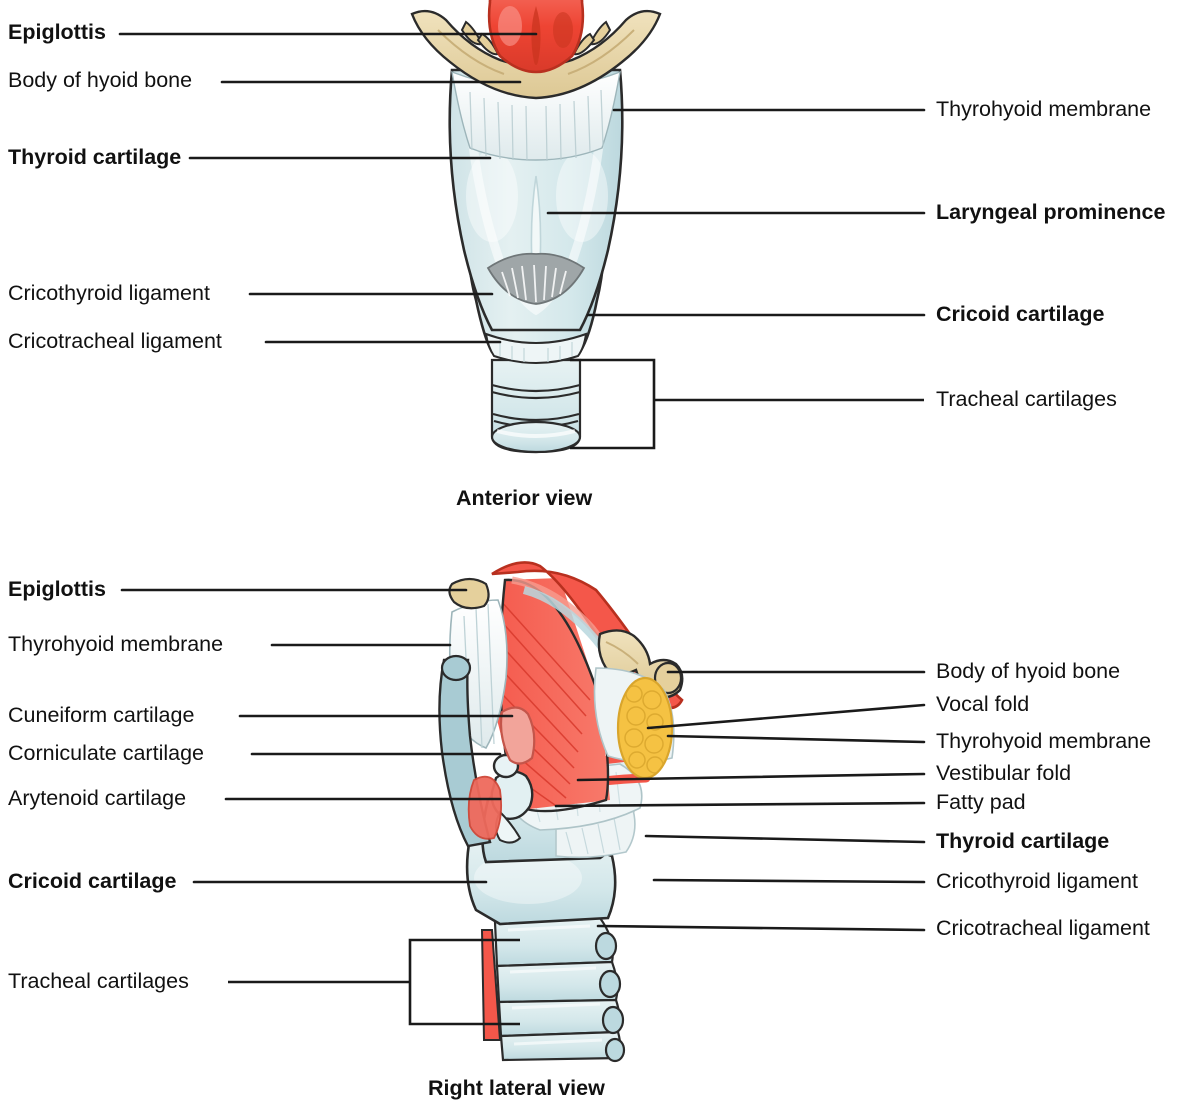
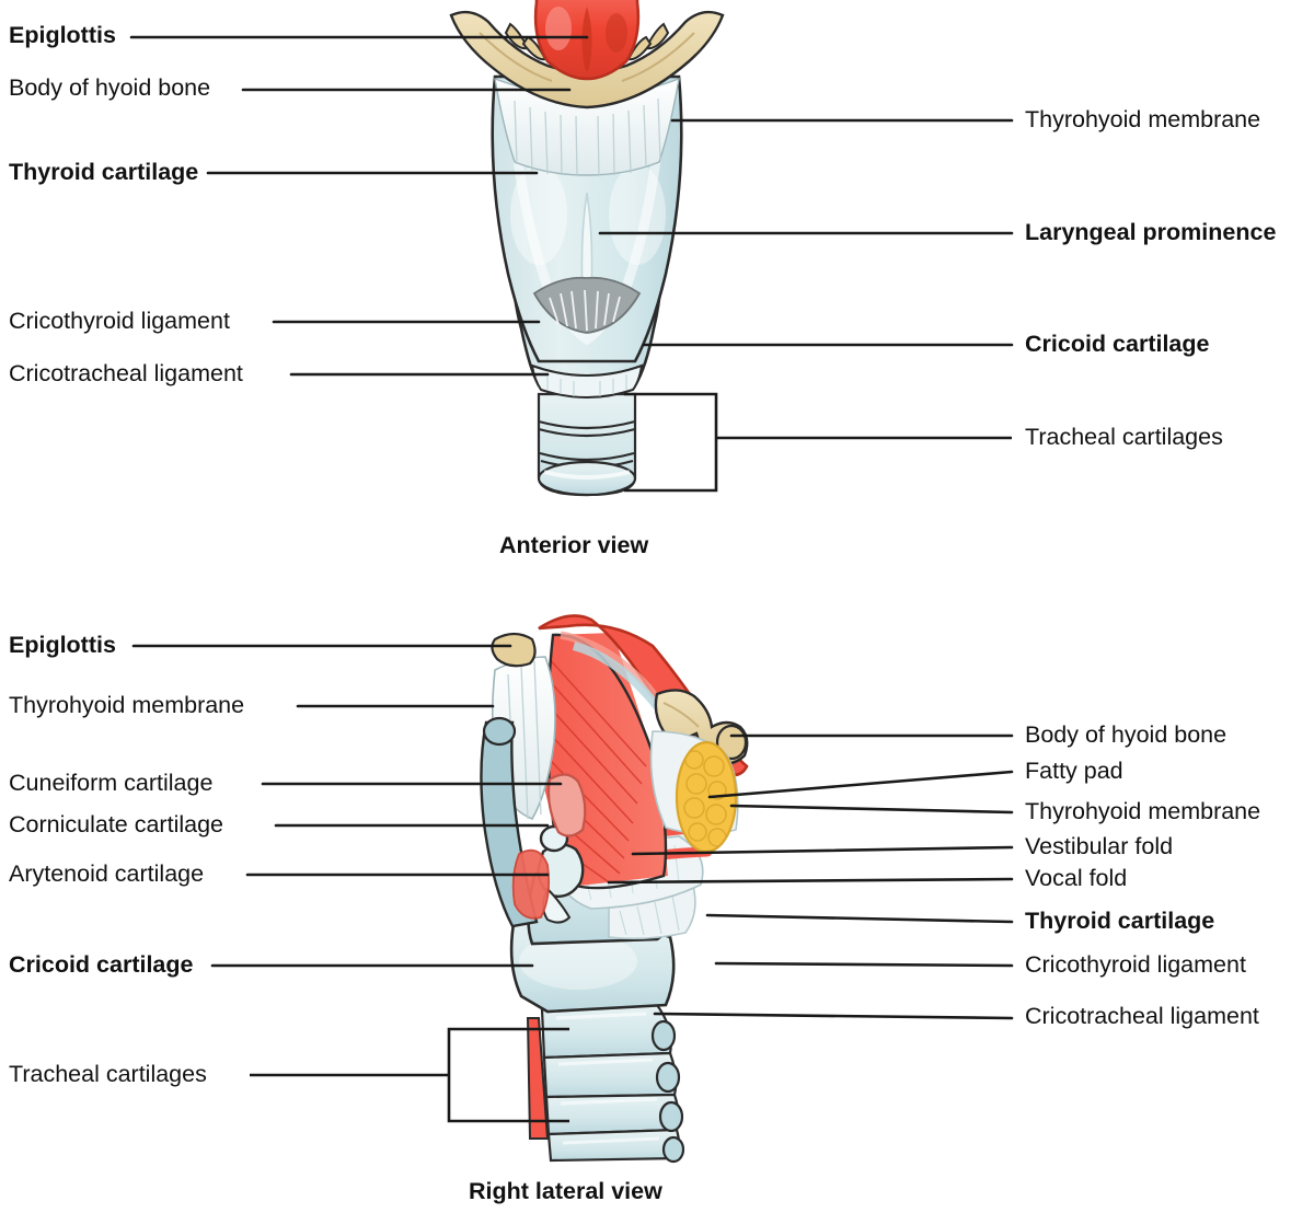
  Epiglottis
  Body of hyoid bone
  Thyroid cartilage
  Cricothyroid ligament
  Cricotracheal ligament
  Thyrohyoid membrane
  Laryngeal prominence
  Cricoid cartilage
  Tracheal cartilages
  Anterior view
  Epiglottis
  Thyrohyoid membrane
  Cuneiform cartilage
  Corniculate cartilage
  Arytenoid cartilage
  Cricoid cartilage
  Tracheal cartilages
  Body of hyoid bone
- Vocal fold
+ Fatty pad
  Thyrohyoid membrane
  Vestibular fold
- Fatty pad
+ Vocal fold
  Thyroid cartilage
  Cricothyroid ligament
  Cricotracheal ligament
  Right lateral view
